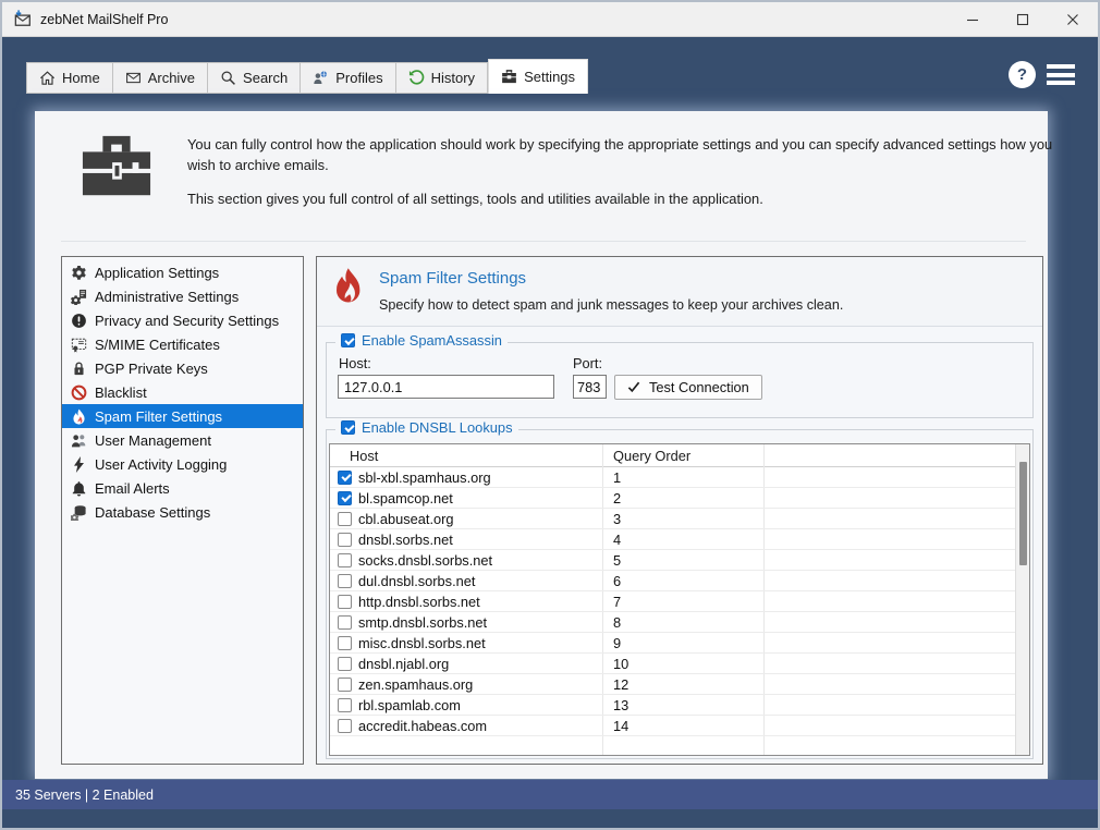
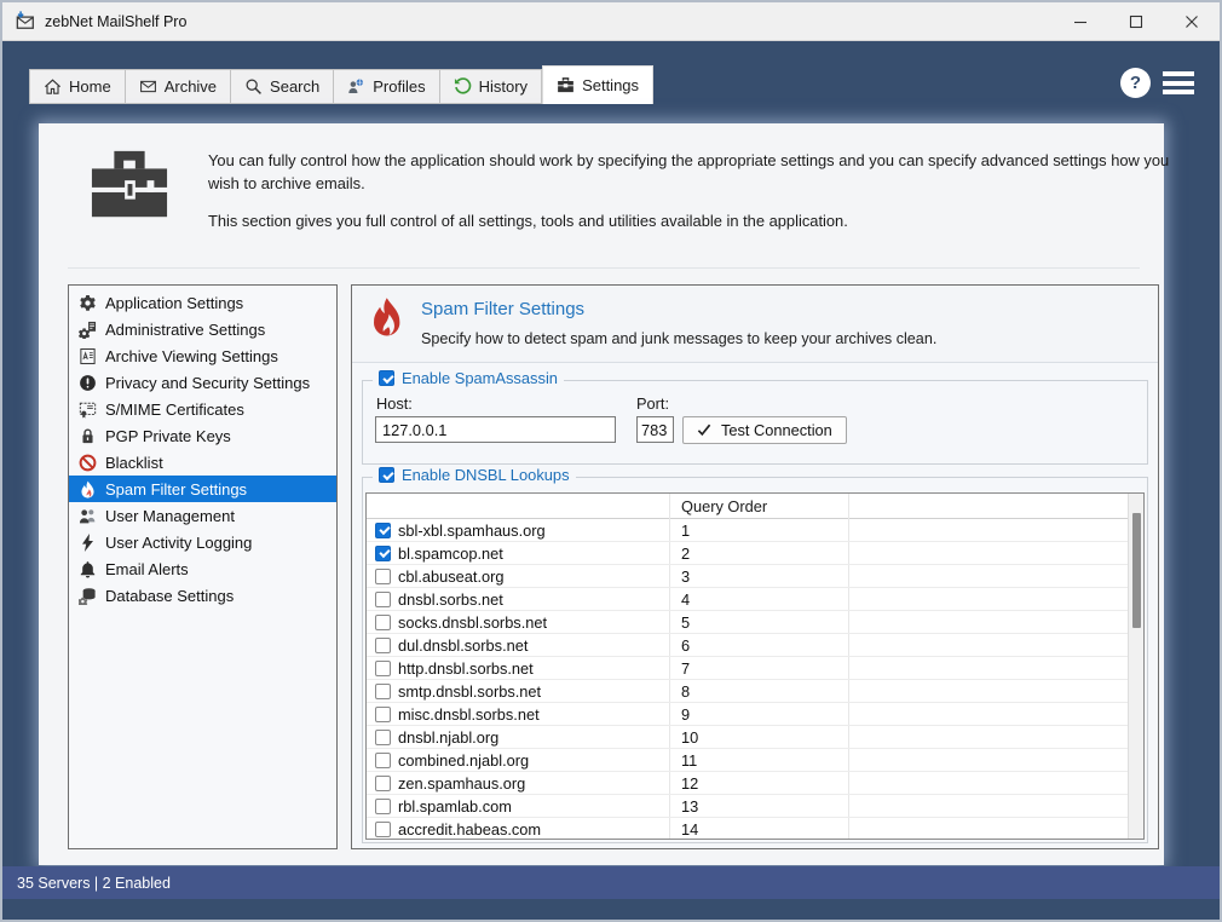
  zebNet MailShelf Pro
  Home
  Archive
  Search
  Profiles
  History
  Settings
  ?
  You can fully control how the application should work by specifying the appropriate settings and you can specify advanced settings how you wish to archive emails.
  This section gives you full control of all settings, tools and utilities available in the application.
  Application Settings
  Administrative Settings
+ Archive Viewing Settings
  Privacy and Security Settings
  S/MIME Certificates
  PGP Private Keys
  Blacklist
  Spam Filter Settings
  User Management
  User Activity Logging
  Email Alerts
  Database Settings
  Spam Filter Settings
  Specify how to detect spam and junk messages to keep your archives clean.
  Enable SpamAssassin
  Host:
  127.0.0.1
  Port:
  783
  Test Connection
  Enable DNSBL Lookups
- Host
  Query Order
  sbl-xbl.spamhaus.org
  1
  bl.spamcop.net
  2
  cbl.abuseat.org
  3
  dnsbl.sorbs.net
  4
  socks.dnsbl.sorbs.net
  5
  dul.dnsbl.sorbs.net
  6
  http.dnsbl.sorbs.net
  7
  smtp.dnsbl.sorbs.net
  8
  misc.dnsbl.sorbs.net
  9
  dnsbl.njabl.org
  10
+ combined.njabl.org
+ 11
  zen.spamhaus.org
  12
  rbl.spamlab.com
  13
  accredit.habeas.com
  14
  35 Servers | 2 Enabled
